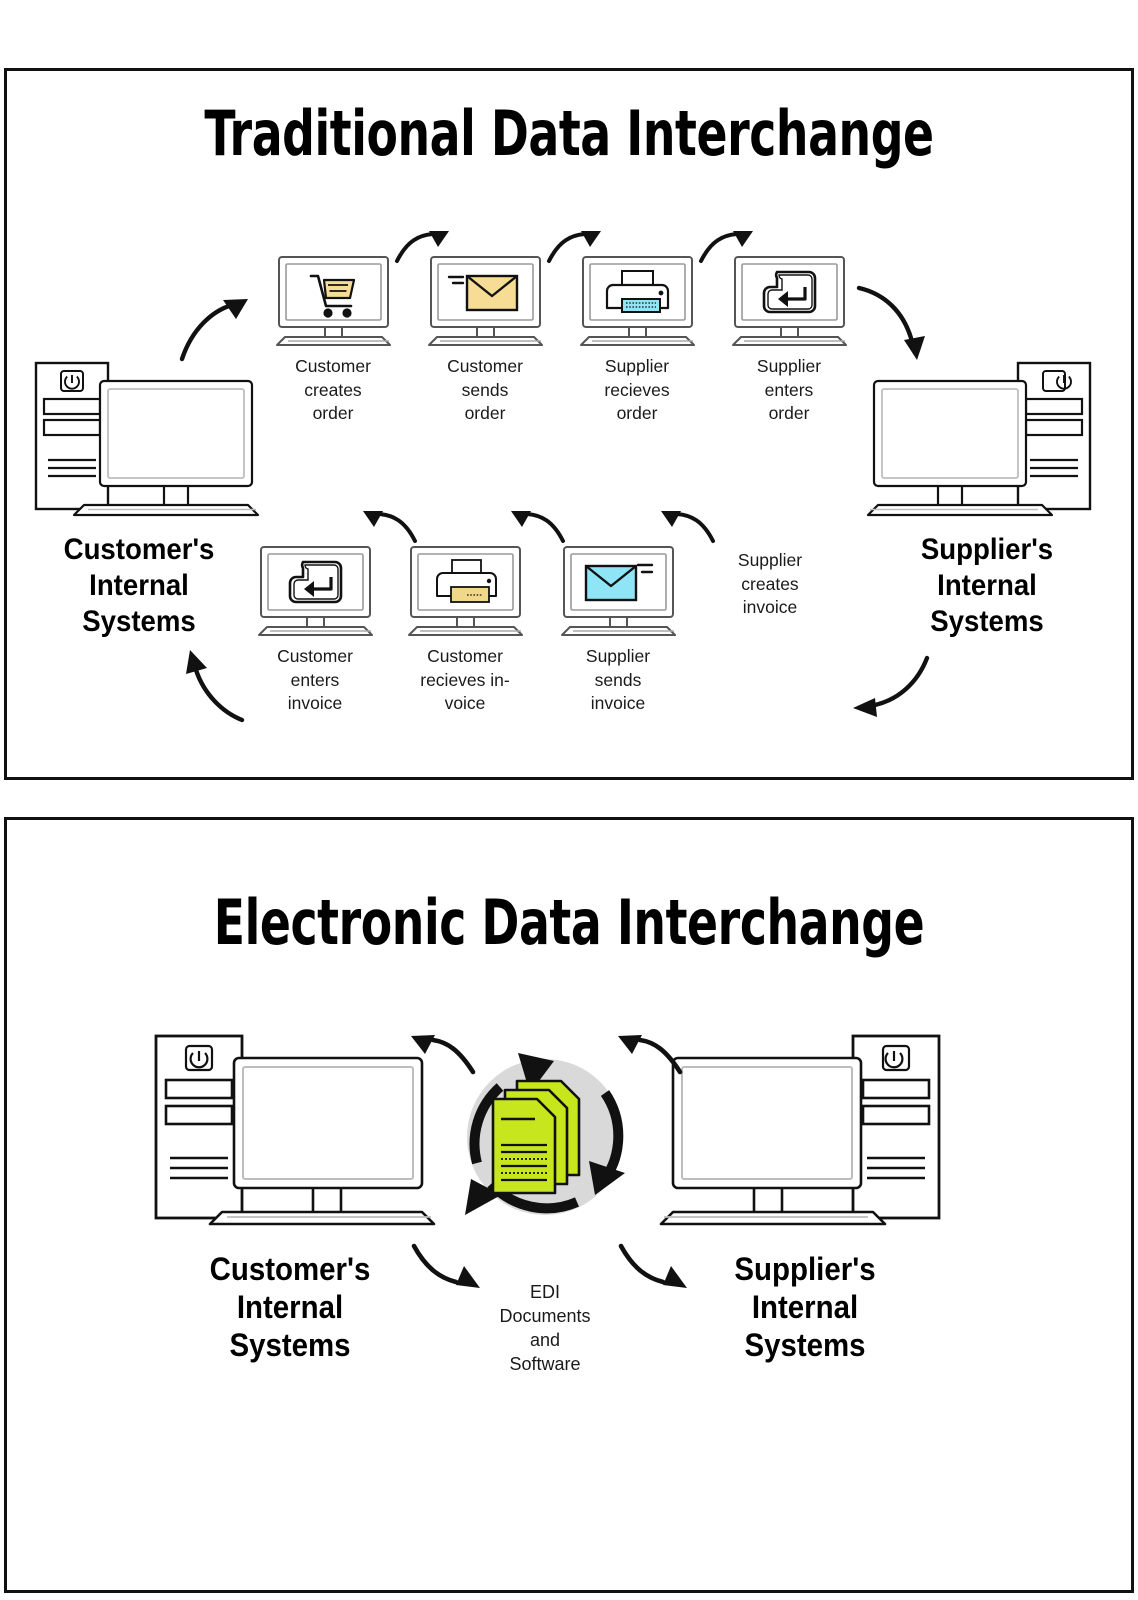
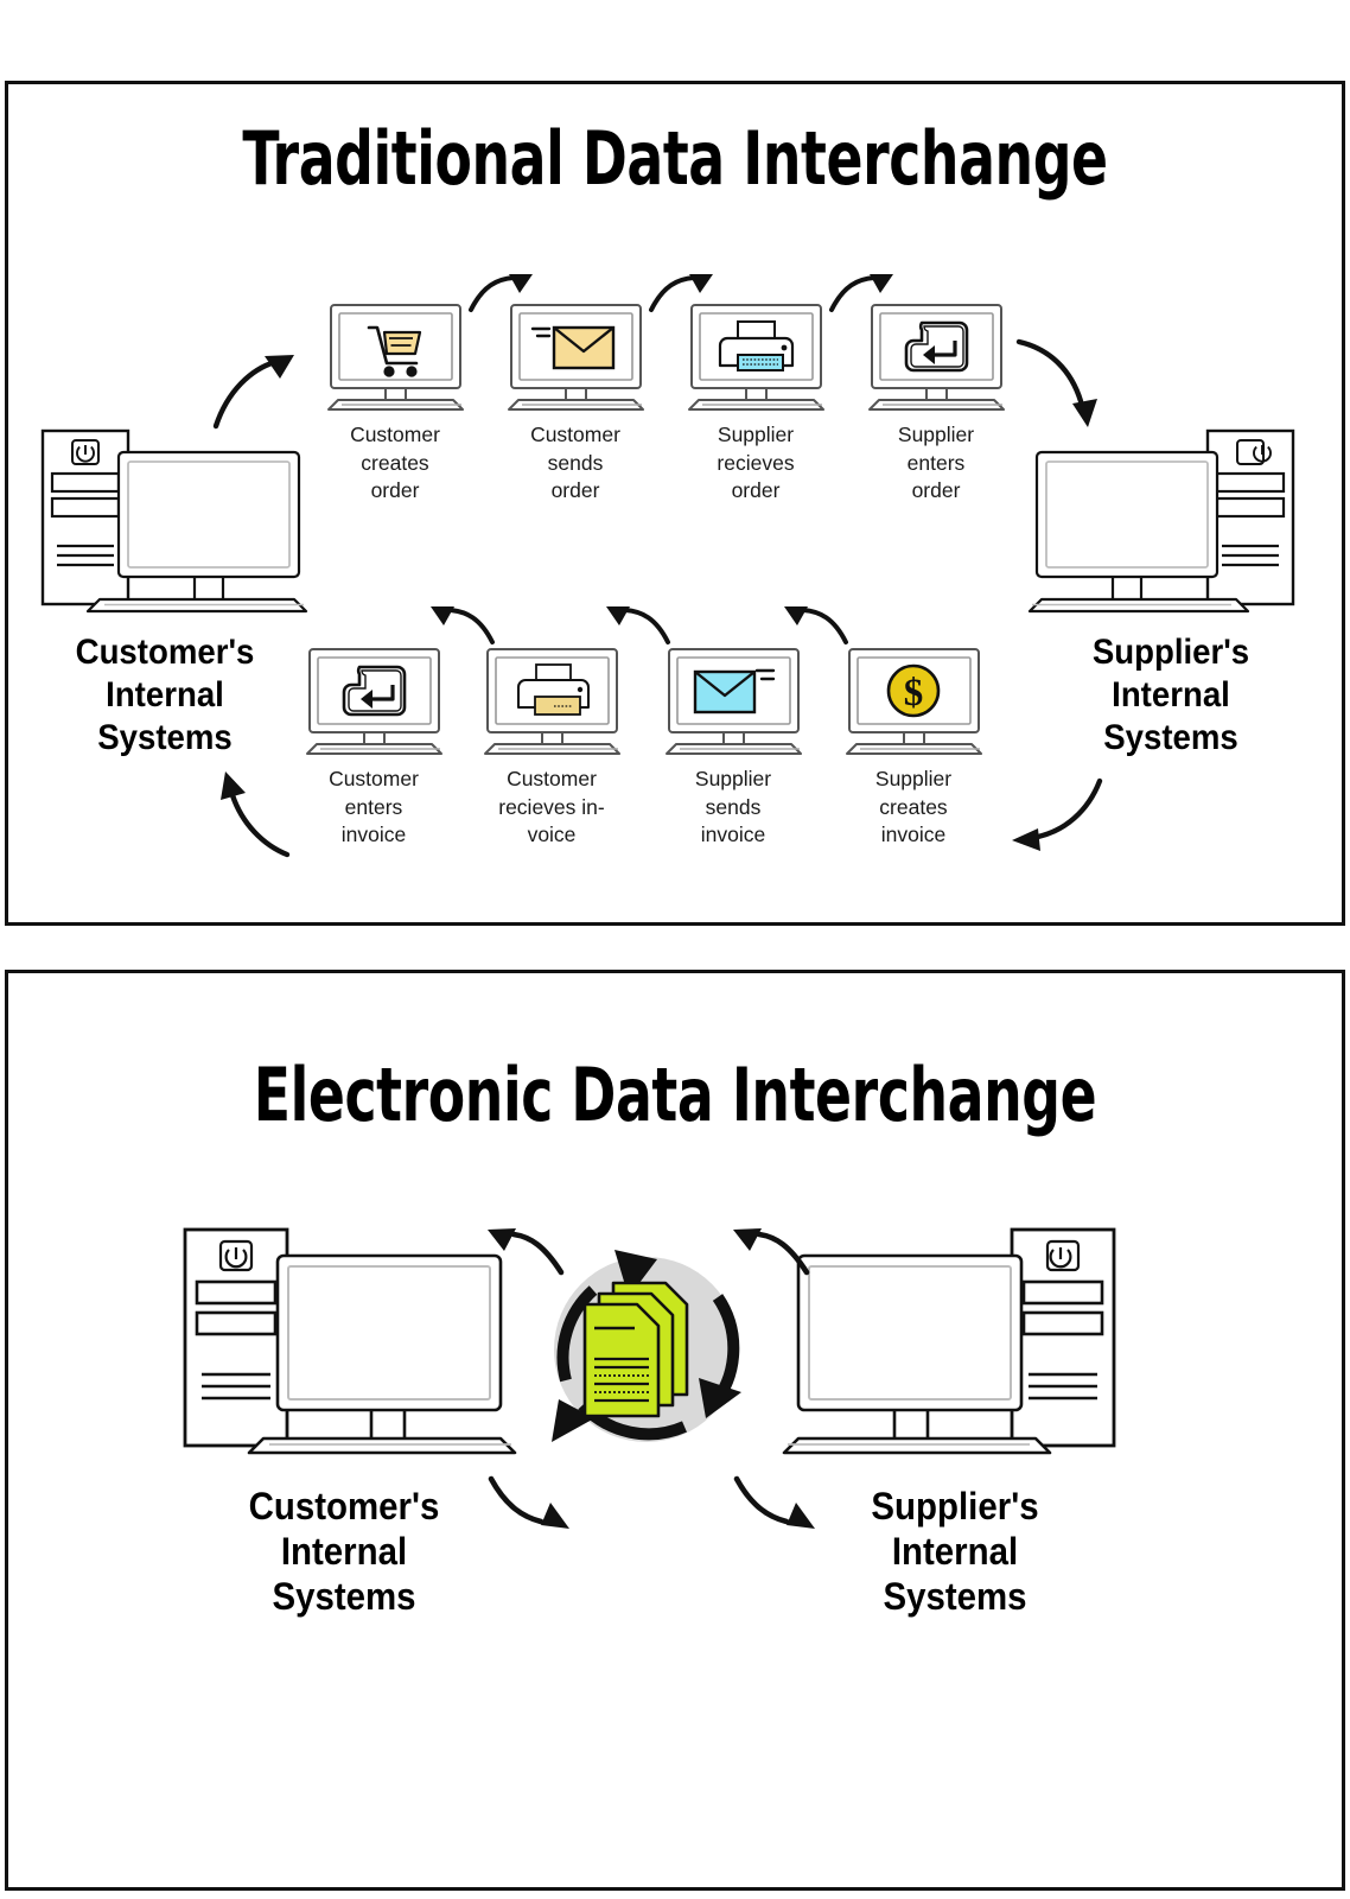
  Traditional Data Interchange
  Customer's
  Internal
  Systems
  Supplier's
  Internal
  Systems
  Customer
  creates
  order
  Customer
  sends
  order
  Supplier
  recieves
  order
  Supplier
  enters
  order
  Customer
  enters
  invoice
  Customer
  recieves in-
  voice
  Supplier
  sends
  invoice
+ $
  Supplier
  creates
  invoice
  Electronic Data Interchange
  Customer's
  Internal
  Systems
  Supplier's
  Internal
  Systems
- EDI
- Documents
- and
- Software
